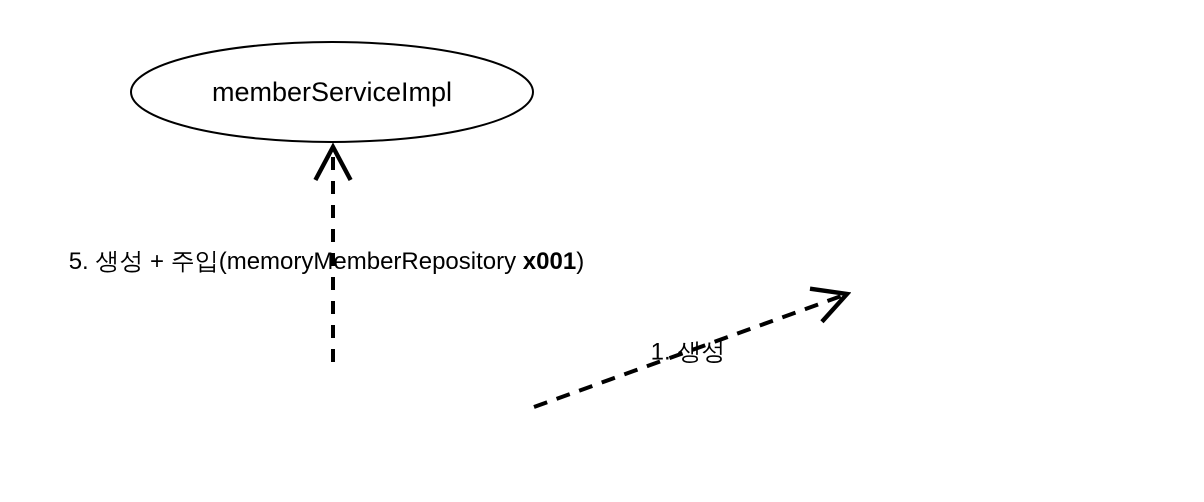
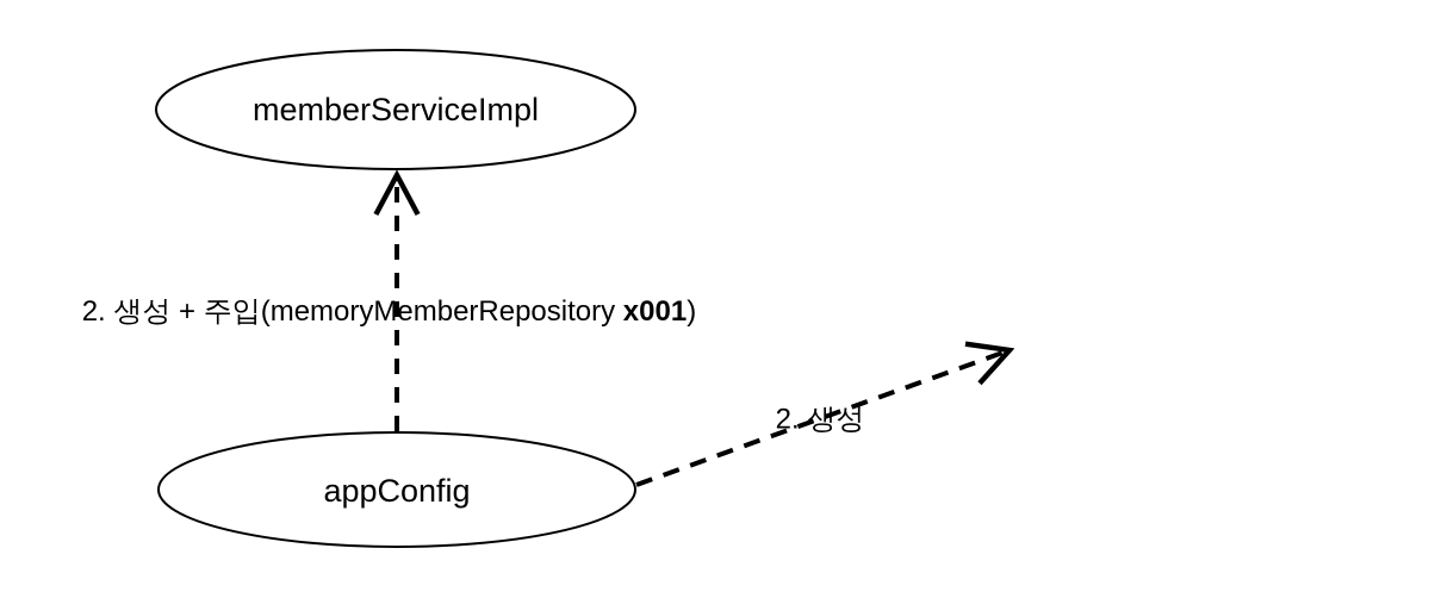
  memberServiceImpl
+ appConfig
- 5. 생성 + 주입(memoryMemberRepository x001)
+ 2. 생성 + 주입(memoryMemberRepository x001)
- 1. 생성
+ 2. 생성
